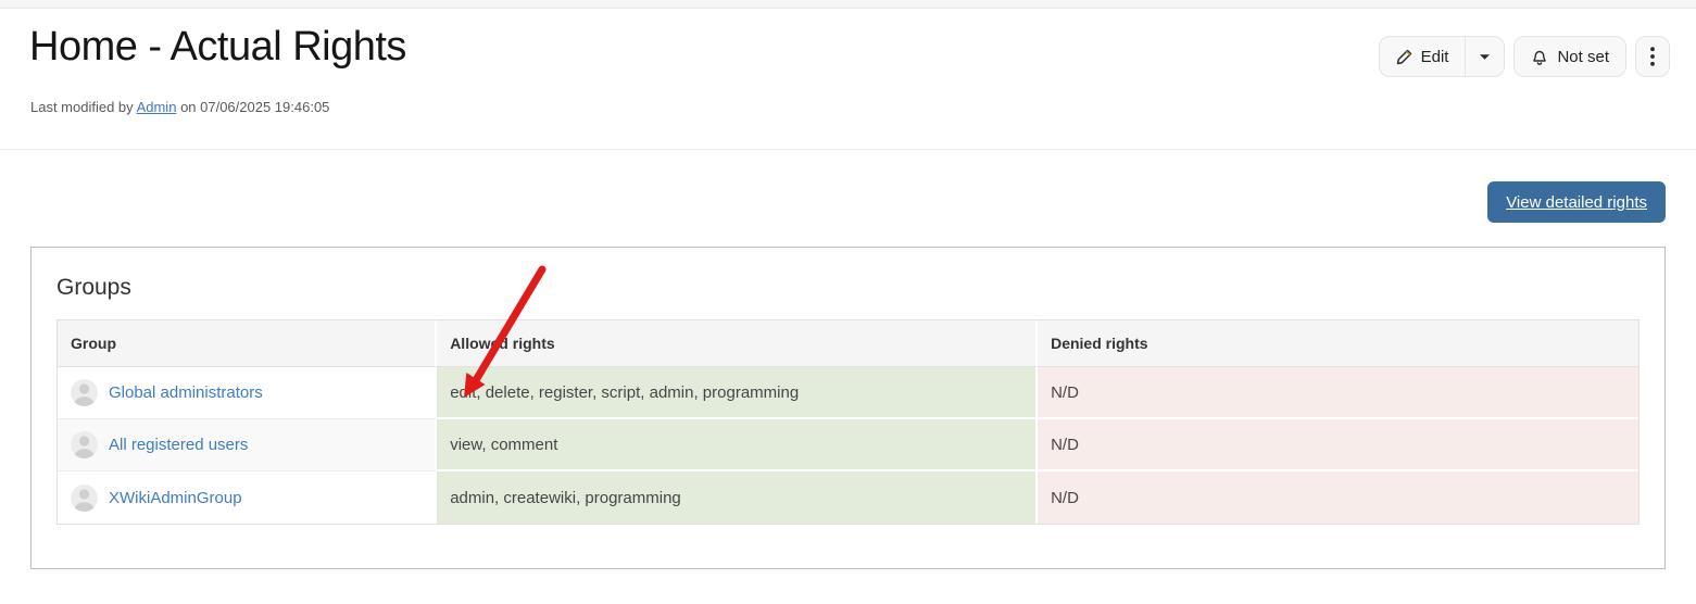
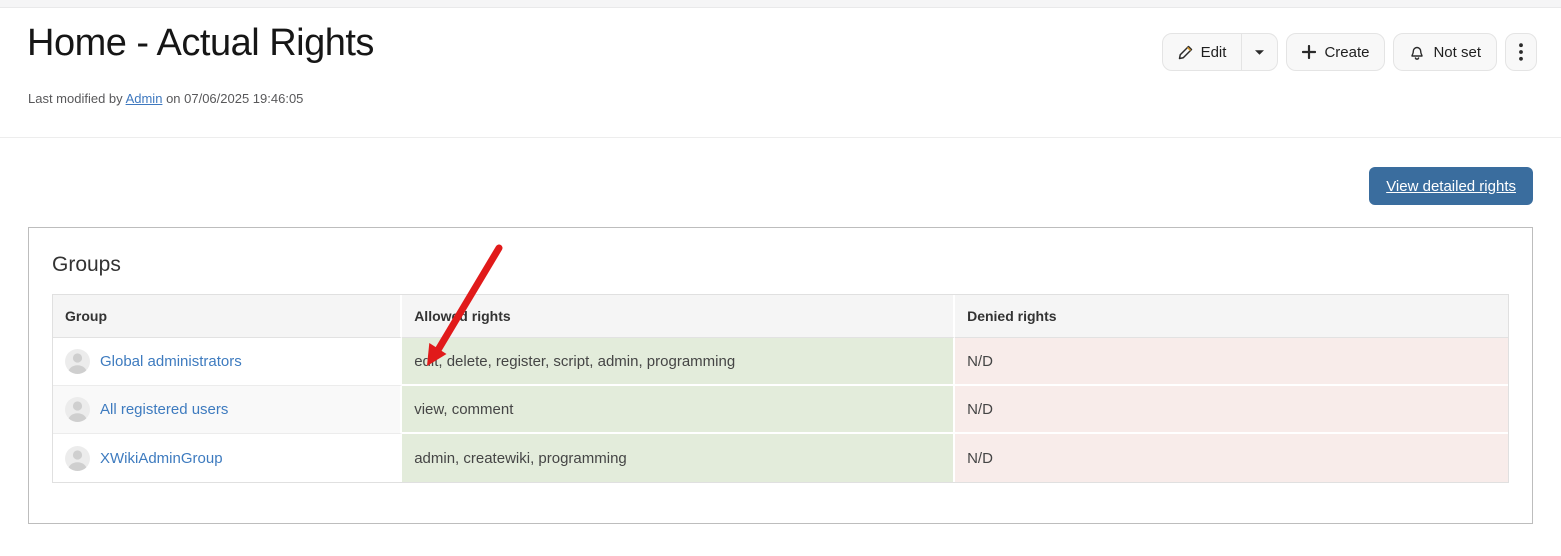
  Home - Actual Rights
  Last modified by Admin on 07/06/2025 19:46:05
  Edit
+ Create
  Not set
  View detailed rights
  Groups
  Group	Allowd rights	Denied rights
  Global administrators	edt, delete, register, script, admin, programming	N/D
  All registered users	view, comment	N/D
  XWikiAdminGroup	admin, createwiki, programming	N/D
